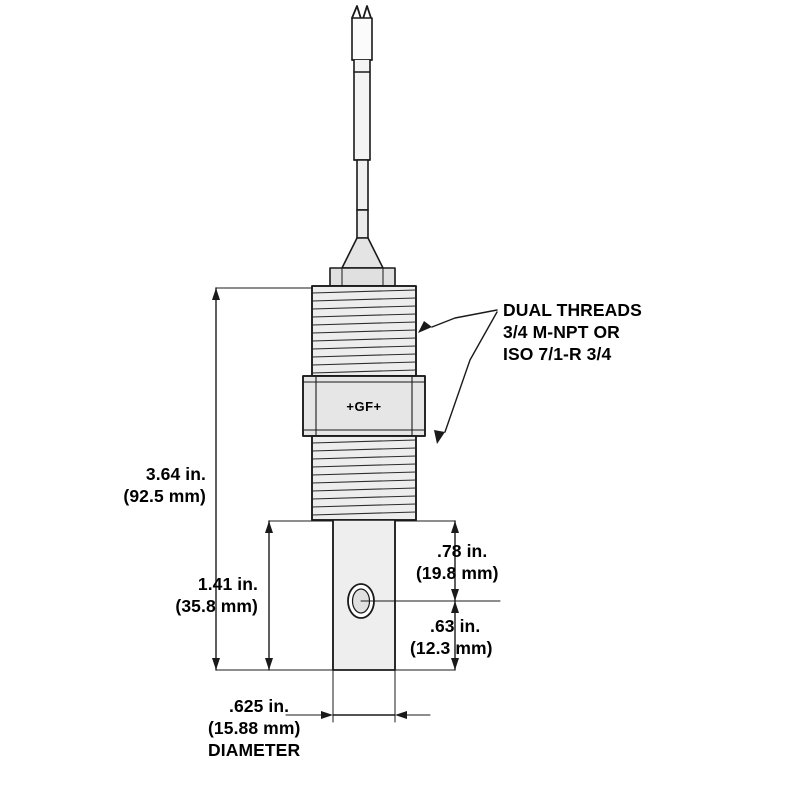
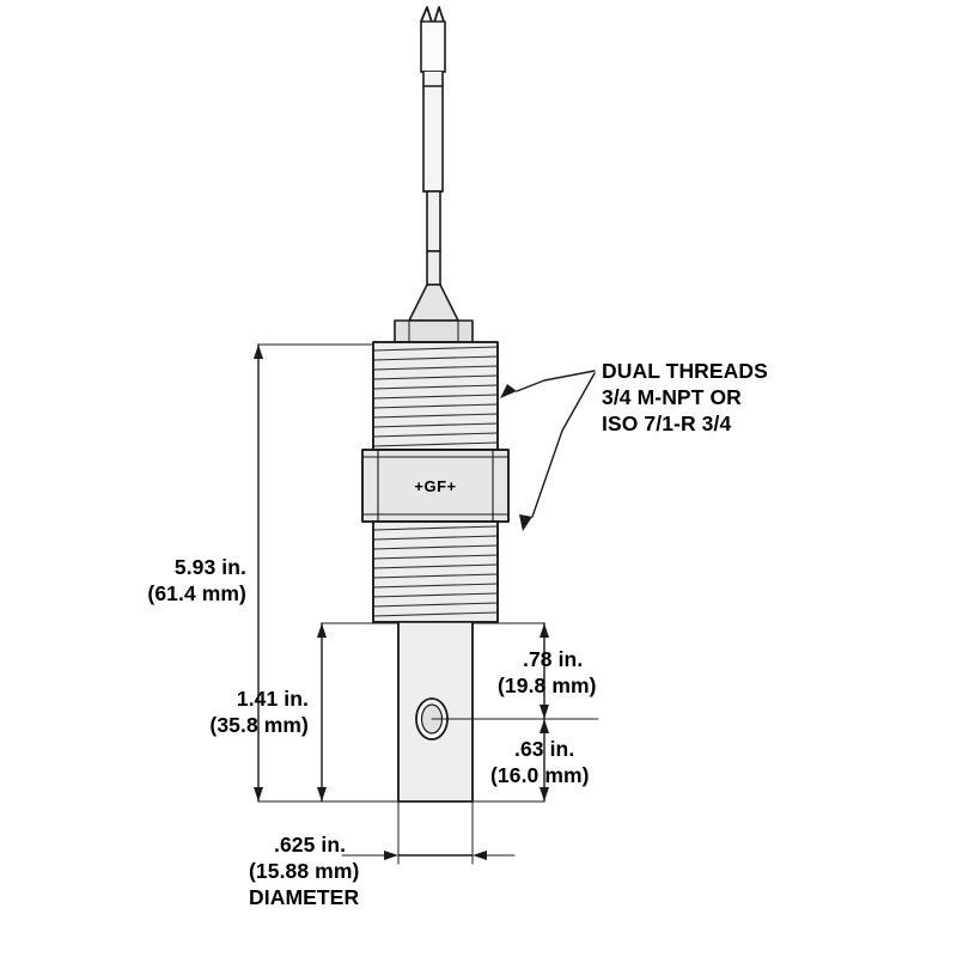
  DUAL THREADS
  3/4 M-NPT OR
  ISO 7/1-R 3/4
- 3.64 in.
+ 5.93 in.
- (92.5 mm)
+ (61.4 mm)
  1.41 in.
  (35.8 mm)
  .78 in.
  (19.8 mm)
  .63 in.
- (12.3 mm)
+ (16.0 mm)
  .625 in.
  (15.88 mm)
  DIAMETER
  +GF+
